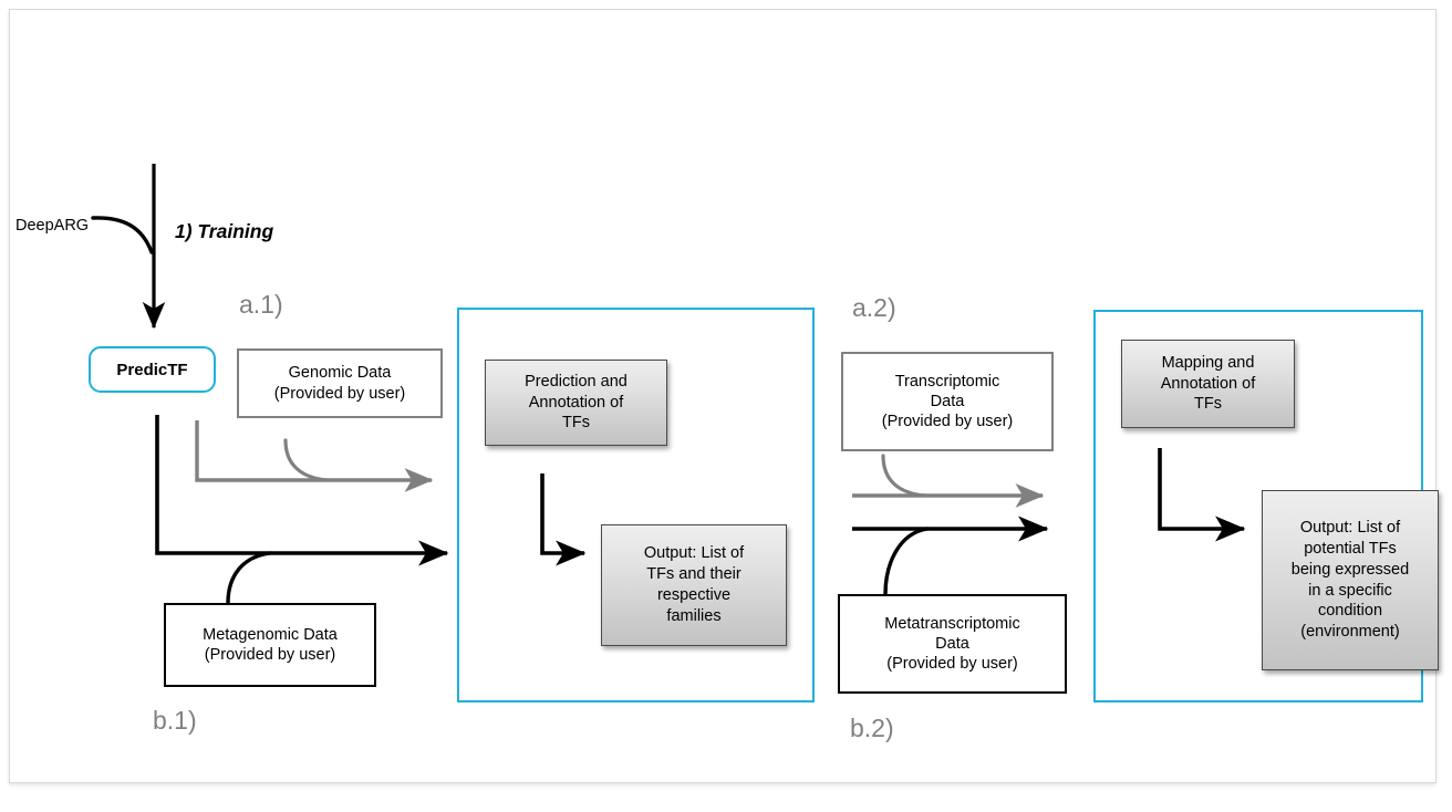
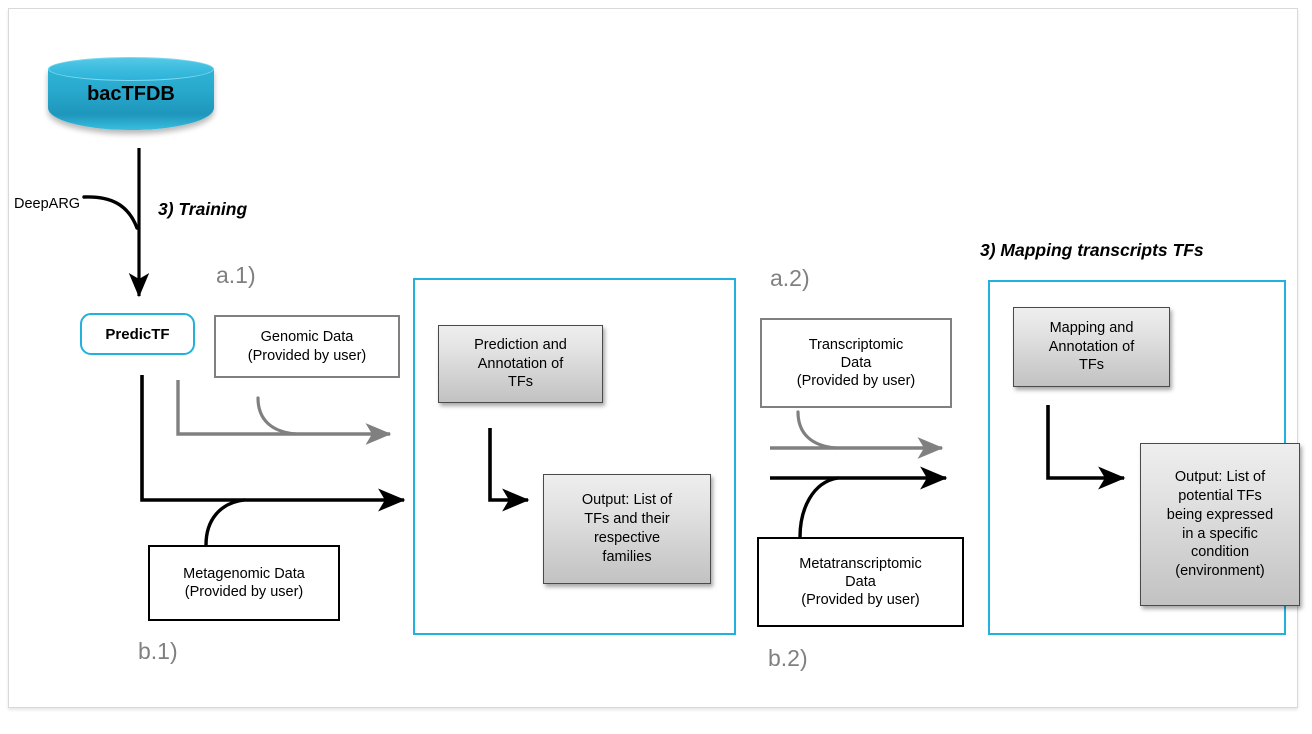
+ bacTFDB
  DeepARG
- 1) Training
+ 3) Training
+ 3) Mapping transcripts TFs
  a.1)
  b.1)
  a.2)
  b.2)
  PredicTF
  Genomic Data
  (Provided by user)
  Metagenomic Data
  (Provided by user)
  Transcriptomic
  Data
  (Provided by user)
  Metatranscriptomic
  Data
  (Provided by user)
  Prediction and
  Annotation of
  TFs
  Output: List of
  TFs and their
  respective
  families
  Mapping and
  Annotation of
  TFs
  Output: List of
  potential TFs
  being expressed
  in a specific
  condition
  (environment)
